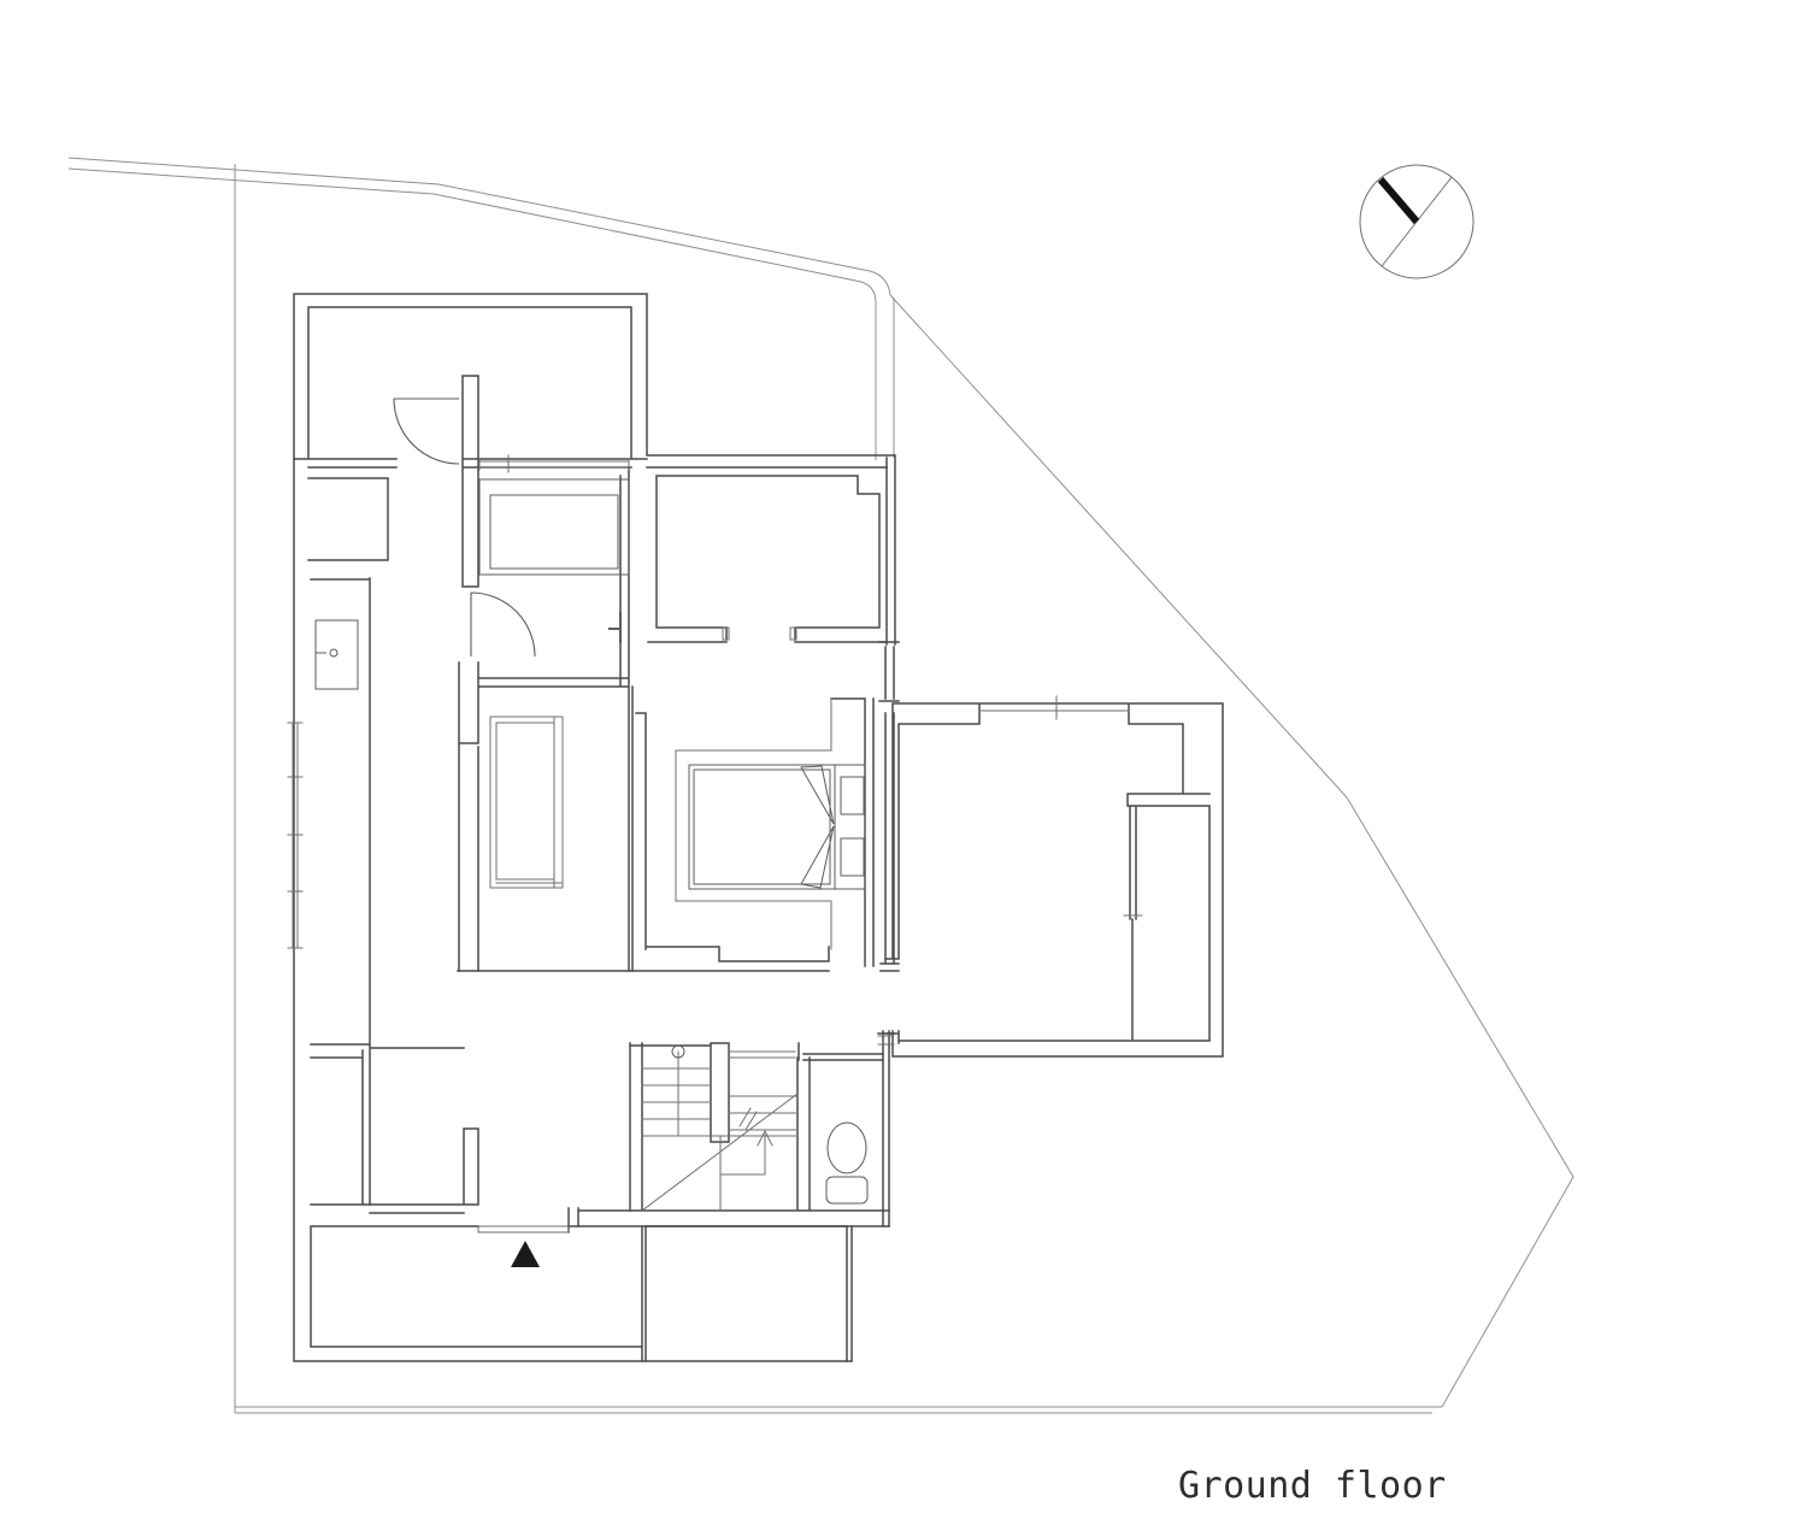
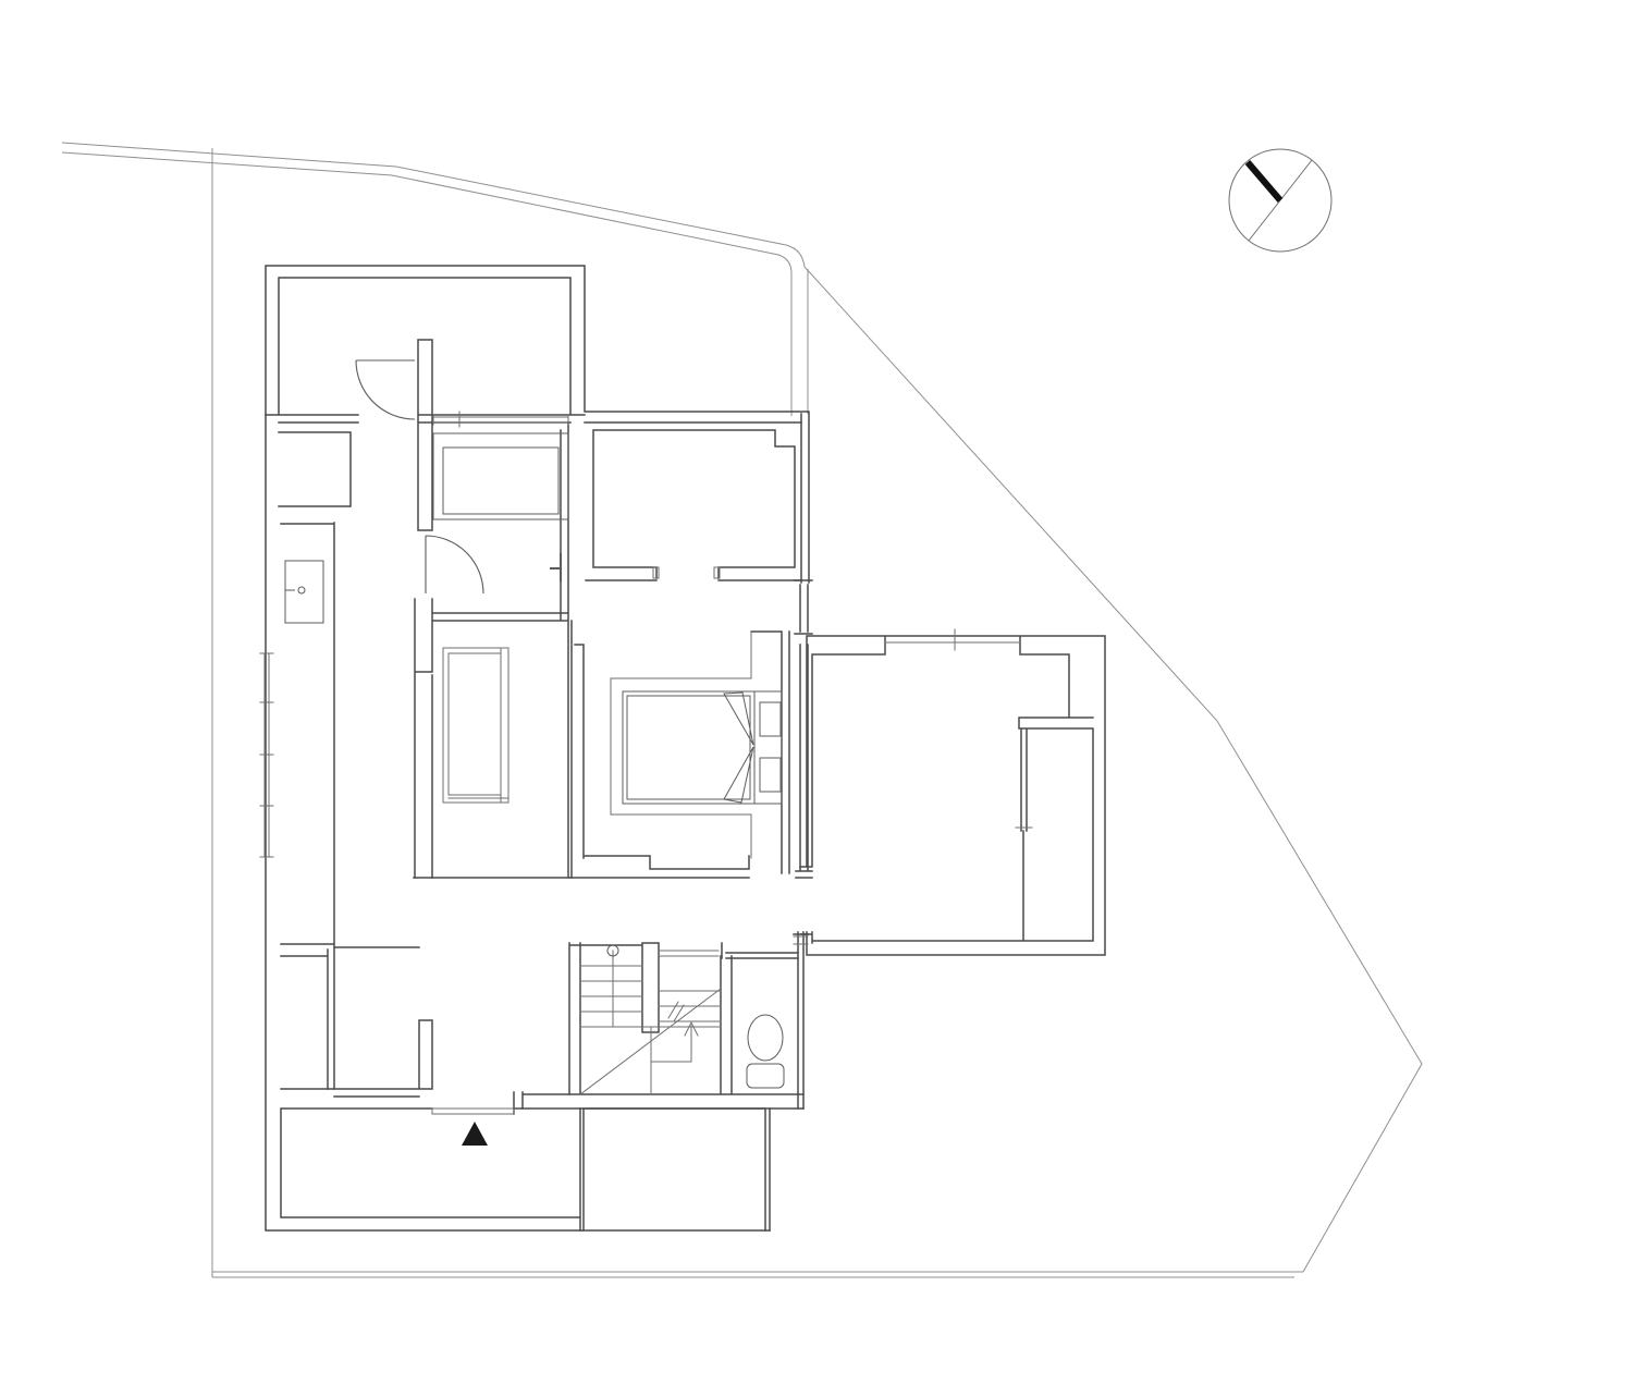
- Ground floor
